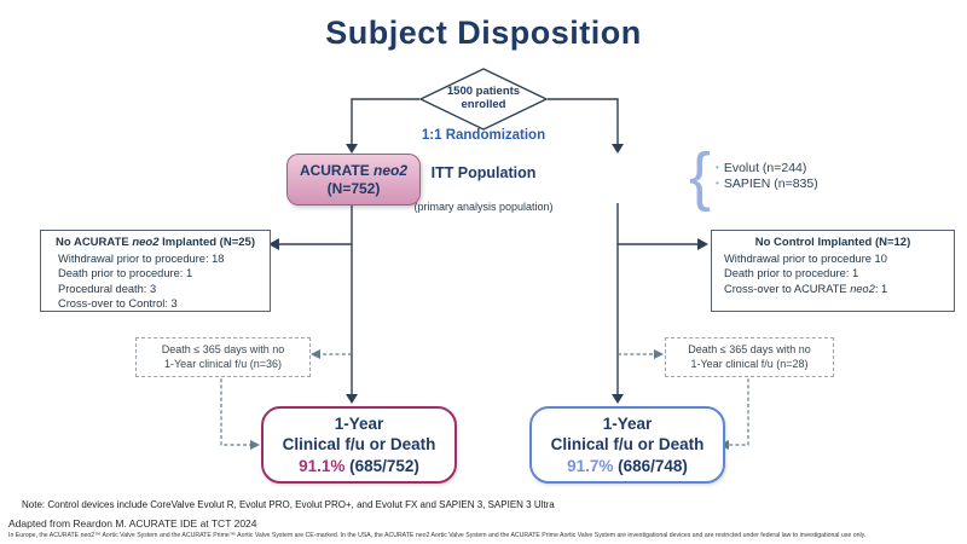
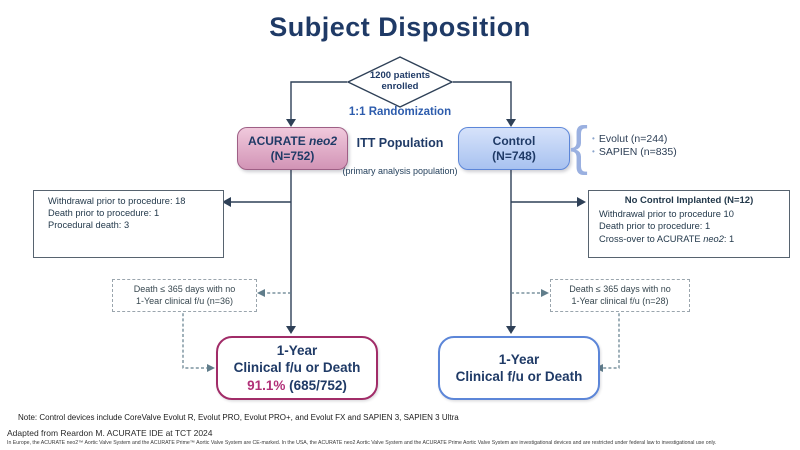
  Subject Disposition
- 1500 patients
+ 1200 patients
  enrolled
  1:1 Randomization
  ACURATE neo2
  (N=752)
  ITT Population
  (primary analysis population)
+ Control
+ (N=748)
  {
  • Evolut (n=244)
  • SAPIEN (n=835)
- No ACURATE neo2 Implanted (N=25)
  Withdrawal prior to procedure: 18
  Death prior to procedure: 1
  Procedural death: 3
- Cross-over to Control: 3
  No Control Implanted (N=12)
  Withdrawal prior to procedure 10
  Death prior to procedure: 1
  Cross-over to ACURATE neo2: 1
  Death ≤ 365 days with no
  1-Year clinical f/u (n=36)
  Death ≤ 365 days with no
  1-Year clinical f/u (n=28)
  1-Year
  Clinical f/u or Death
  91.1% (685/752)
  1-Year
  Clinical f/u or Death
- 91.7% (686/748)
  Note: Control devices include CoreValve Evolut R, Evolut PRO, Evolut PRO+, and Evolut FX and SAPIEN 3, SAPIEN 3 Ultra
  Adapted from Reardon M. ACURATE IDE at TCT 2024
